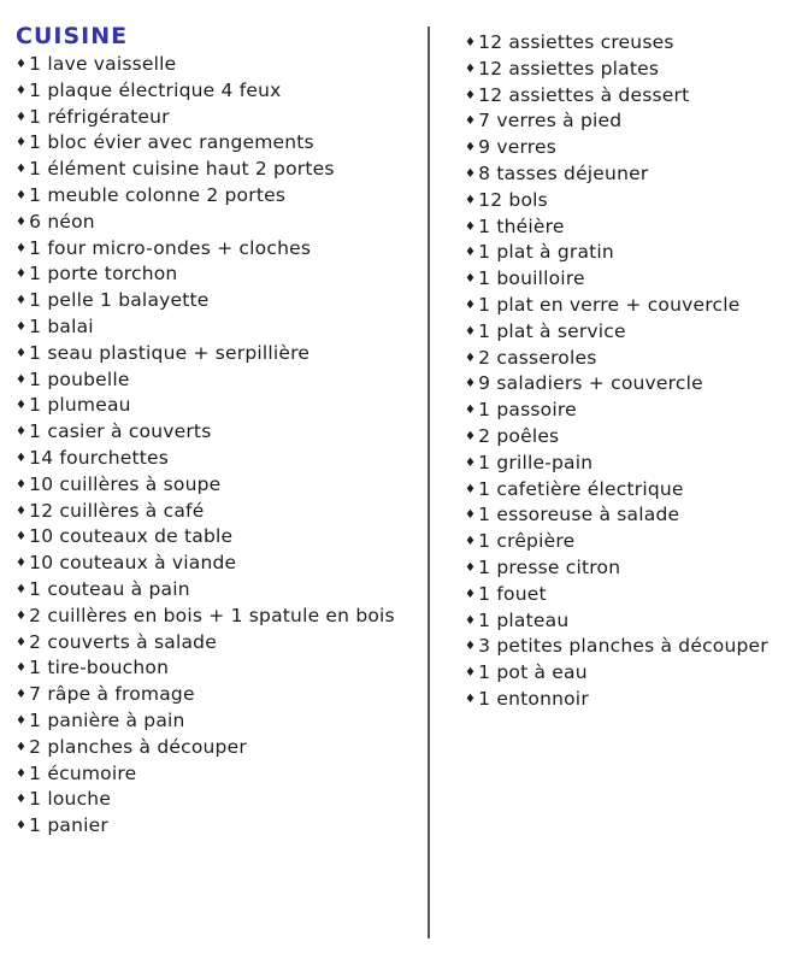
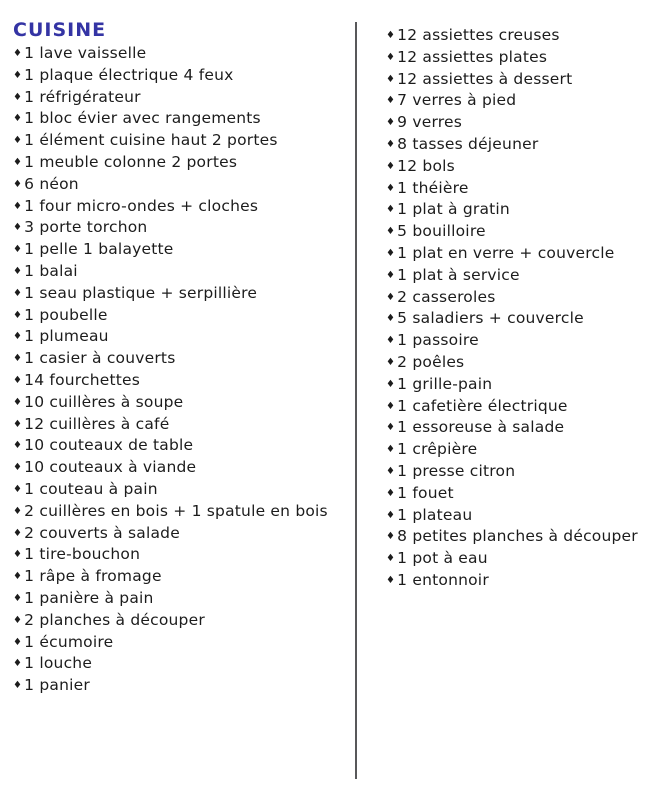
  CUISINE
  ♦ 1 lave vaisselle
  ♦ 1 plaque électrique 4 feux
  ♦ 1 réfrigérateur
  ♦ 1 bloc évier avec rangements
  ♦ 1 élément cuisine haut 2 portes
  ♦ 1 meuble colonne 2 portes
  ♦ 6 néon
  ♦ 1 four micro-ondes + cloches
- ♦ 1 porte torchon
+ ♦ 3 porte torchon
  ♦ 1 pelle 1 balayette
  ♦ 1 balai
  ♦ 1 seau plastique + serpillière
  ♦ 1 poubelle
  ♦ 1 plumeau
  ♦ 1 casier à couverts
  ♦ 14 fourchettes
  ♦ 10 cuillères à soupe
  ♦ 12 cuillères à café
  ♦ 10 couteaux de table
  ♦ 10 couteaux à viande
  ♦ 1 couteau à pain
  ♦ 2 cuillères en bois + 1 spatule en bois
  ♦ 2 couverts à salade
  ♦ 1 tire-bouchon
- ♦ 7 râpe à fromage
+ ♦ 1 râpe à fromage
  ♦ 1 panière à pain
  ♦ 2 planches à découper
  ♦ 1 écumoire
  ♦ 1 louche
  ♦ 1 panier
  ♦ 12 assiettes creuses
  ♦ 12 assiettes plates
  ♦ 12 assiettes à dessert
  ♦ 7 verres à pied
  ♦ 9 verres
  ♦ 8 tasses déjeuner
  ♦ 12 bols
  ♦ 1 théière
  ♦ 1 plat à gratin
- ♦ 1 bouilloire
+ ♦ 5 bouilloire
  ♦ 1 plat en verre + couvercle
  ♦ 1 plat à service
  ♦ 2 casseroles
- ♦ 9 saladiers + couvercle
+ ♦ 5 saladiers + couvercle
  ♦ 1 passoire
  ♦ 2 poêles
  ♦ 1 grille-pain
  ♦ 1 cafetière électrique
  ♦ 1 essoreuse à salade
  ♦ 1 crêpière
  ♦ 1 presse citron
  ♦ 1 fouet
  ♦ 1 plateau
- ♦ 3 petites planches à découper
+ ♦ 8 petites planches à découper
  ♦ 1 pot à eau
  ♦ 1 entonnoir
